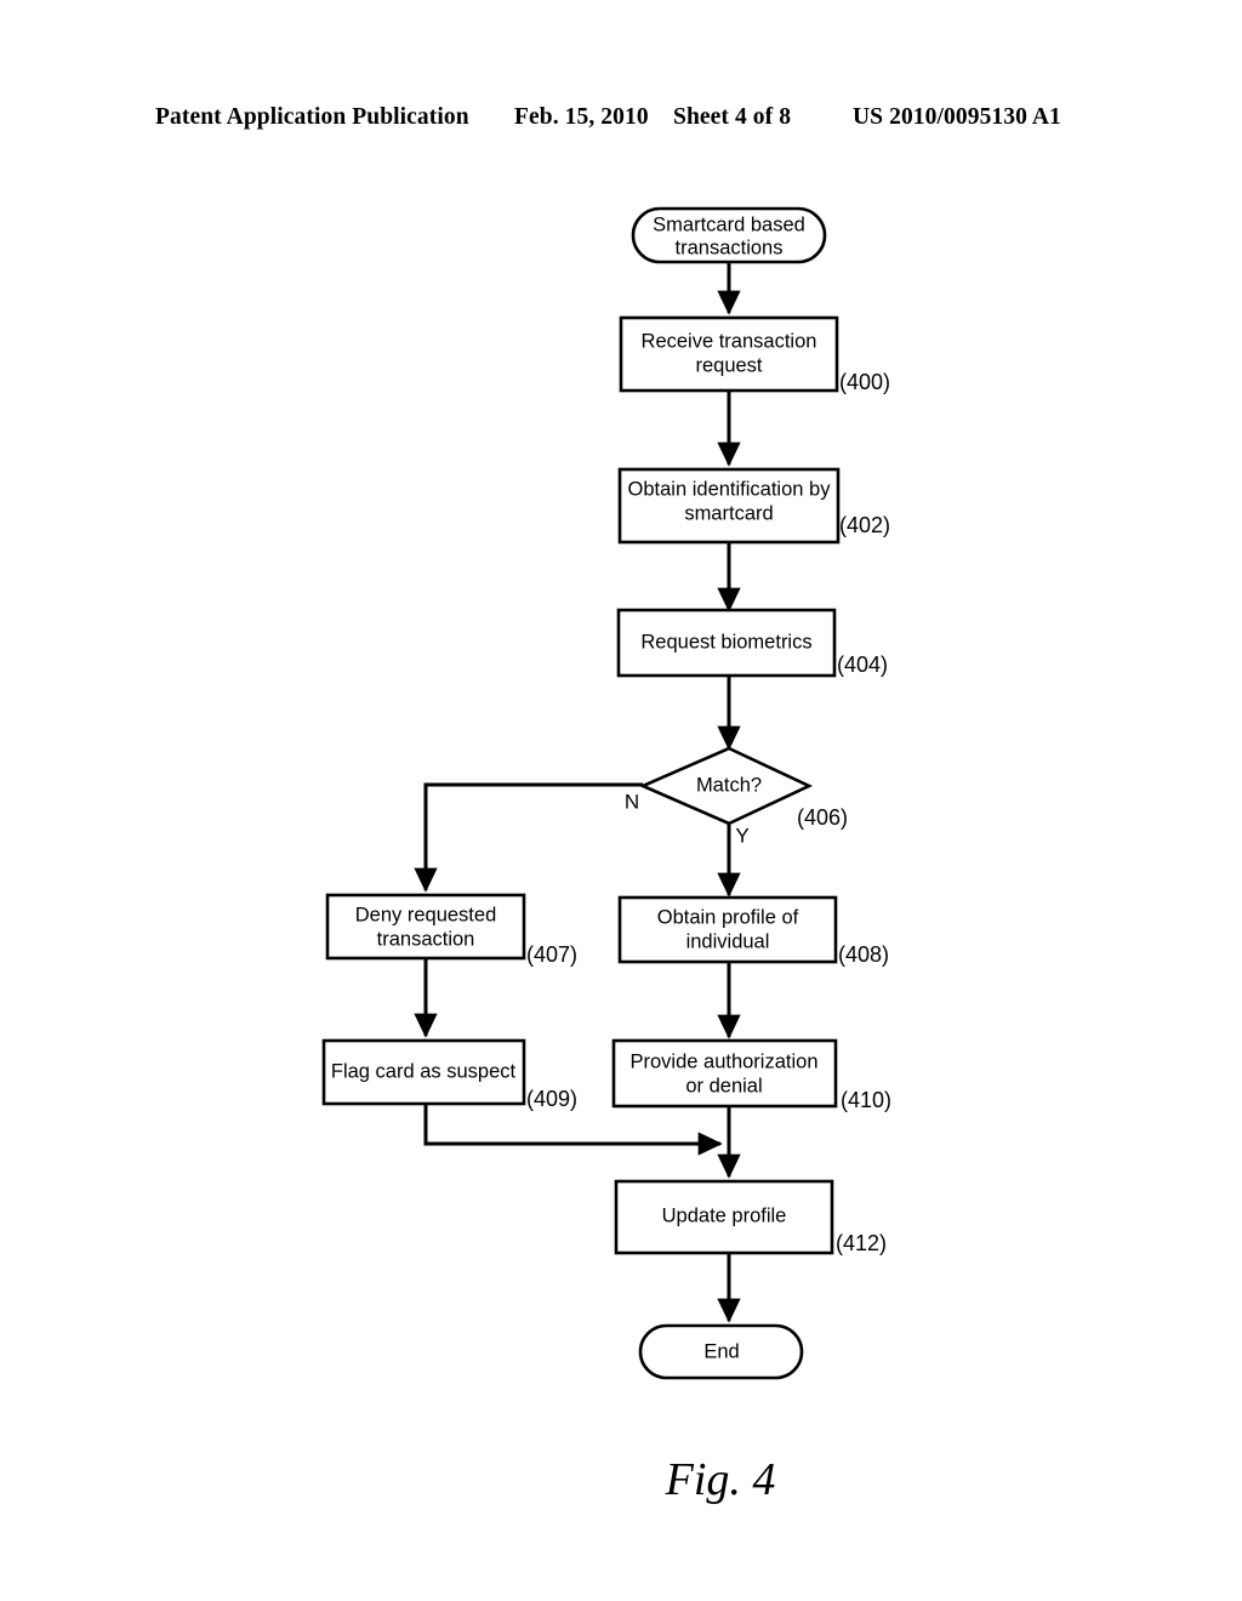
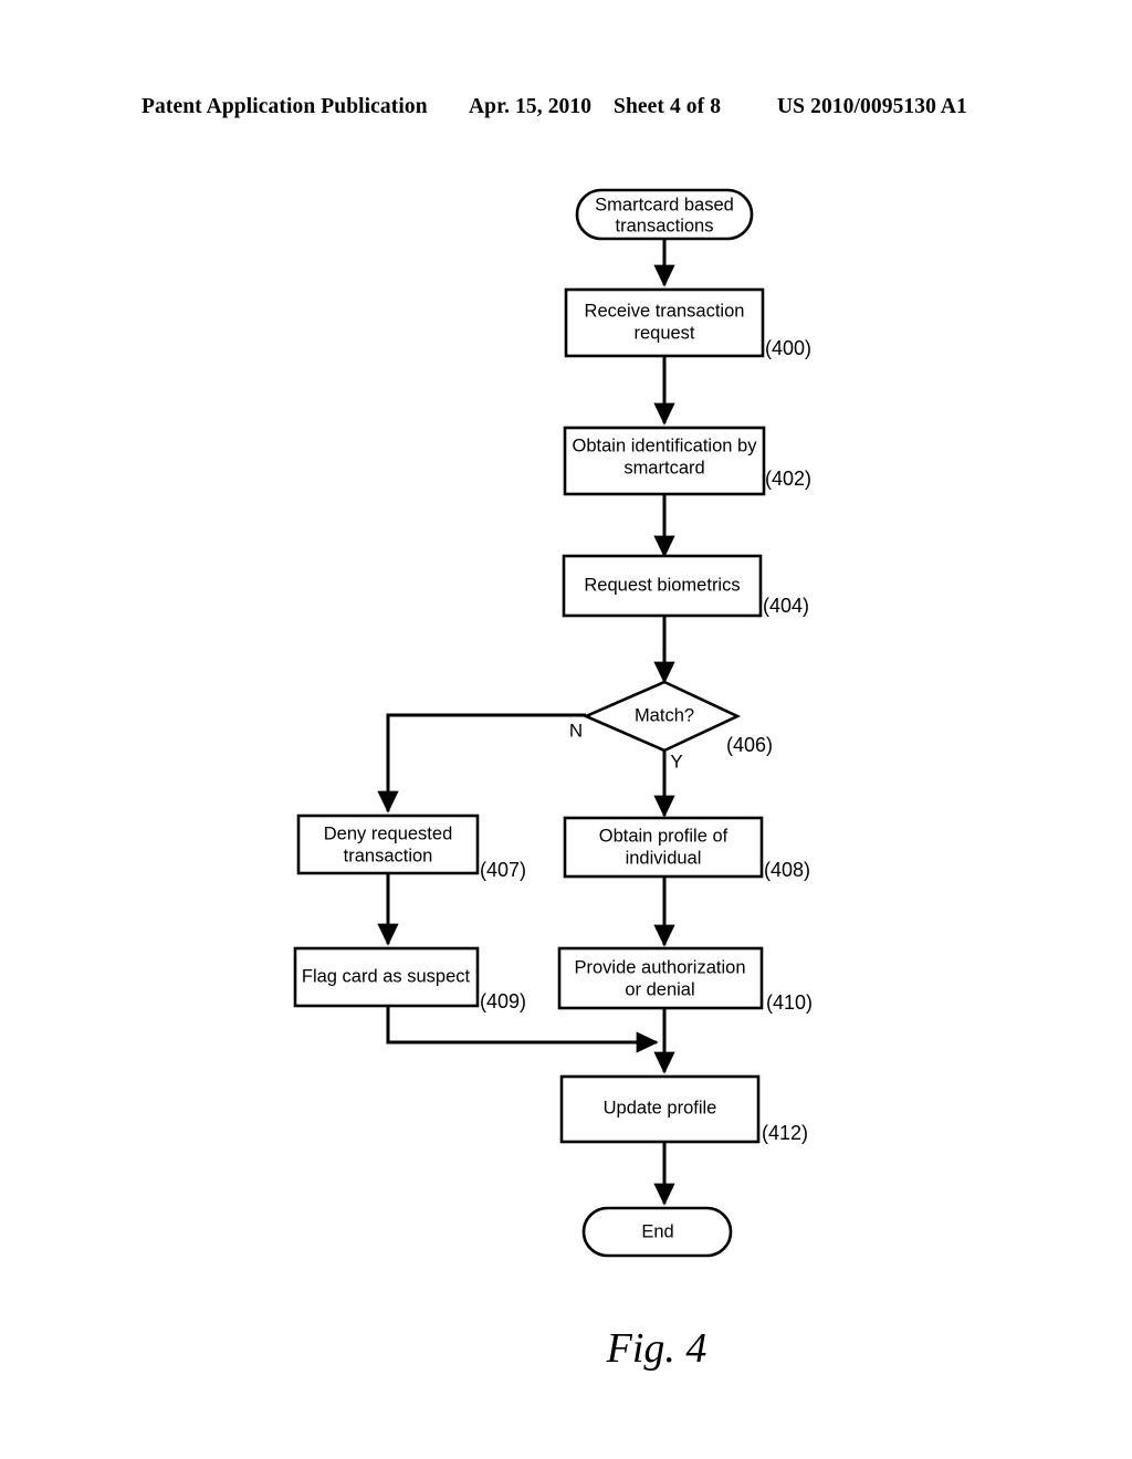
  Patent Application Publication
- Feb. 15, 2010
+ Apr. 15, 2010
  Sheet 4 of 8
  US 2010/0095130 A1
  Smartcard based
  transactions
  Receive transaction
  request
  (400)
  Obtain identification by
  smartcard
  (402)
  Request biometrics
  (404)
  Match?
  (406)
  N
  Y
  Deny requested
  transaction
  (407)
  Obtain profile of
  individual
  (408)
  Flag card as suspect
  (409)
  Provide authorization
  or denial
  (410)
  Update profile
  (412)
  End
  Fig. 4
